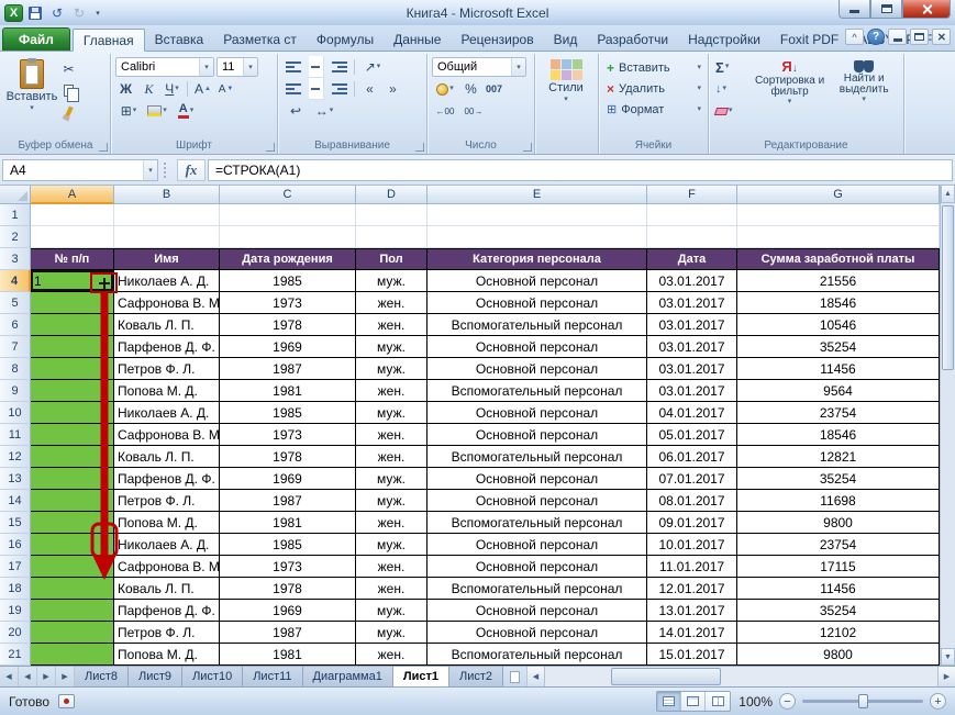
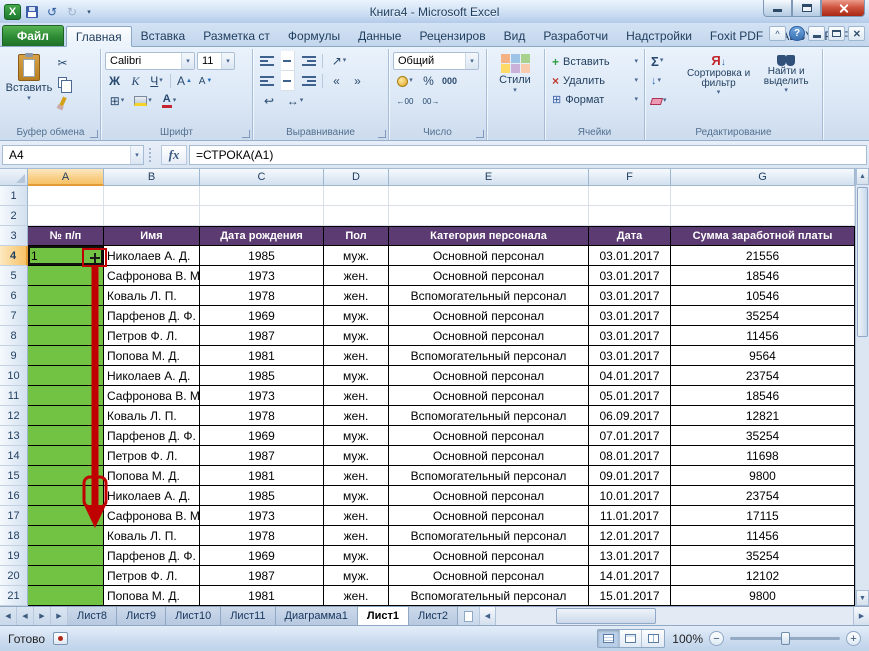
  X
  ↺
  ↻
  Книга4 - Microsoft Excel
  Файл
  Главная
  Вставка
  Разметка ст
  Формулы
  Данные
  Рецензиров
  Вид
  Разработчи
  Надстройки
  Foxit PDF
  ^
  ?
  Вставить
  ✂
  Буфер обмена
  Calibri
  11
  Ж
  К
  Ч
  А
  А
  ⊞
  А
  Шрифт
  ↗
  «
  »
  ↩
  ↔
  Выравнивание
  Общий
  %
- 007
+ 000
  ←00
  00→
  Число
  Стили
  +
  Вставить
  ×
  Удалить
  ⊞
  Формат
  Ячейки
  Σ
  ↓
  Я↓
  Сортировка и фильтр
  Найти и выделить
  Редактирование
  A4
  fx
  =СТРОКА(A1)
  A
  B
  C
  D
  E
  F
  G
  1
  2
  3
  № п/п
  Имя
  Дата рождения
  Пол
  Категория персонала
  Дата
  Сумма заработной платы
  4
  1
  Николаев А. Д.
  1985
  муж.
  Основной персонал
  03.01.2017
  21556
  5
  Сафронова В. М
  1973
  жен.
  Основной персонал
  03.01.2017
  18546
  6
  Коваль Л. П.
  1978
  жен.
  Вспомогательный персонал
  03.01.2017
  10546
  7
  Парфенов Д. Ф.
  1969
  муж.
  Основной персонал
  03.01.2017
  35254
  8
  Петров Ф. Л.
  1987
  муж.
  Основной персонал
  03.01.2017
  11456
  9
  Попова М. Д.
  1981
  жен.
  Вспомогательный персонал
  03.01.2017
  9564
  10
  Николаев А. Д.
  1985
  муж.
  Основной персонал
  04.01.2017
  23754
  11
  Сафронова В. М
  1973
  жен.
  Основной персонал
  05.01.2017
  18546
  12
  Коваль Л. П.
  1978
  жен.
  Вспомогательный персонал
- 06.01.2017
+ 06.09.2017
  12821
  13
  Парфенов Д. Ф.
  1969
  муж.
  Основной персонал
  07.01.2017
  35254
  14
  Петров Ф. Л.
  1987
  муж.
  Основной персонал
  08.01.2017
  11698
  15
  Попова М. Д.
  1981
  жен.
  Вспомогательный персонал
  09.01.2017
  9800
  16
  Николаев А. Д.
  1985
  муж.
  Основной персонал
  10.01.2017
  23754
  17
  Сафронова В. М
  1973
  жен.
  Основной персонал
  11.01.2017
  17115
  18
  Коваль Л. П.
  1978
  жен.
  Вспомогательный персонал
  12.01.2017
  11456
  19
  Парфенов Д. Ф.
  1969
  муж.
  Основной персонал
  13.01.2017
  35254
  20
  Петров Ф. Л.
  1987
  муж.
  Основной персонал
  14.01.2017
  12102
  21
  Попова М. Д.
  1981
  жен.
  Вспомогательный персонал
  15.01.2017
  9800
  Лист8
  Лист9
  Лист10
  Лист11
  Диаграмма1
  Лист1
  Лист2
  Готово
  100%
  −
  +
